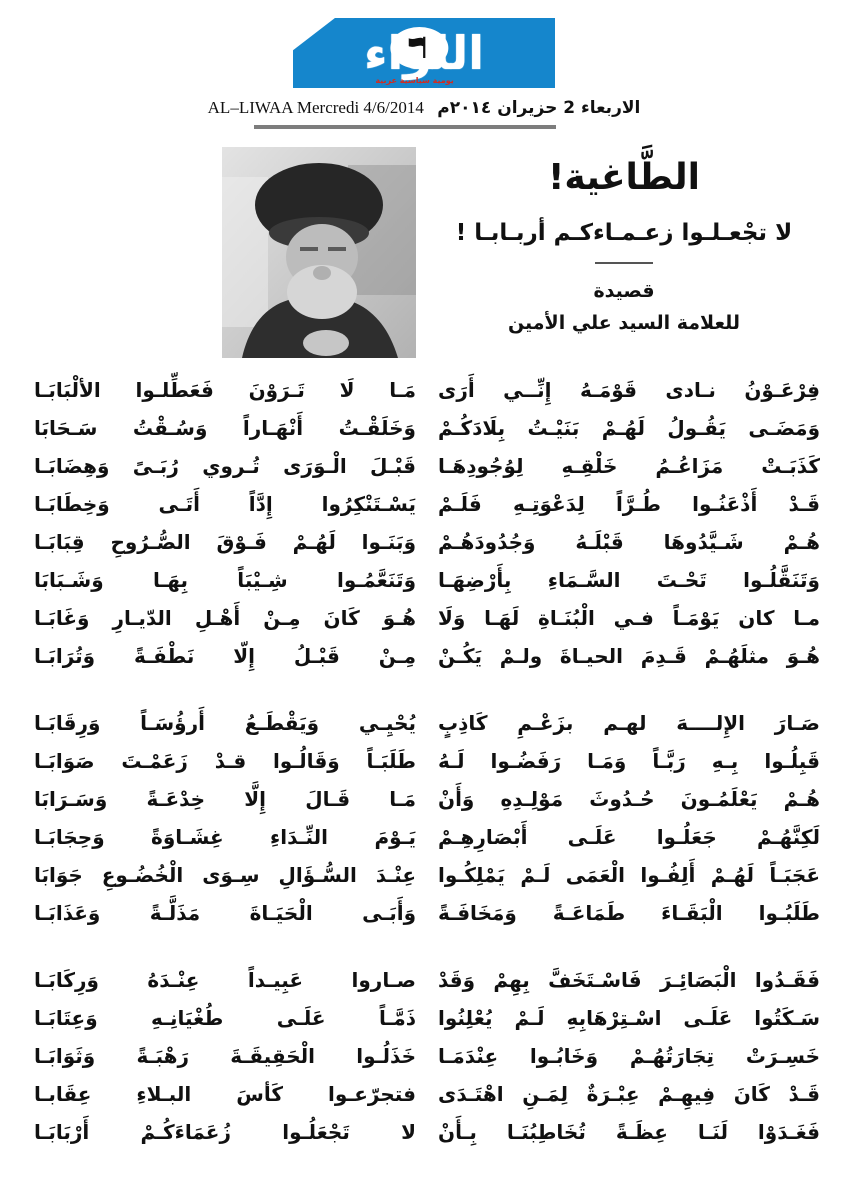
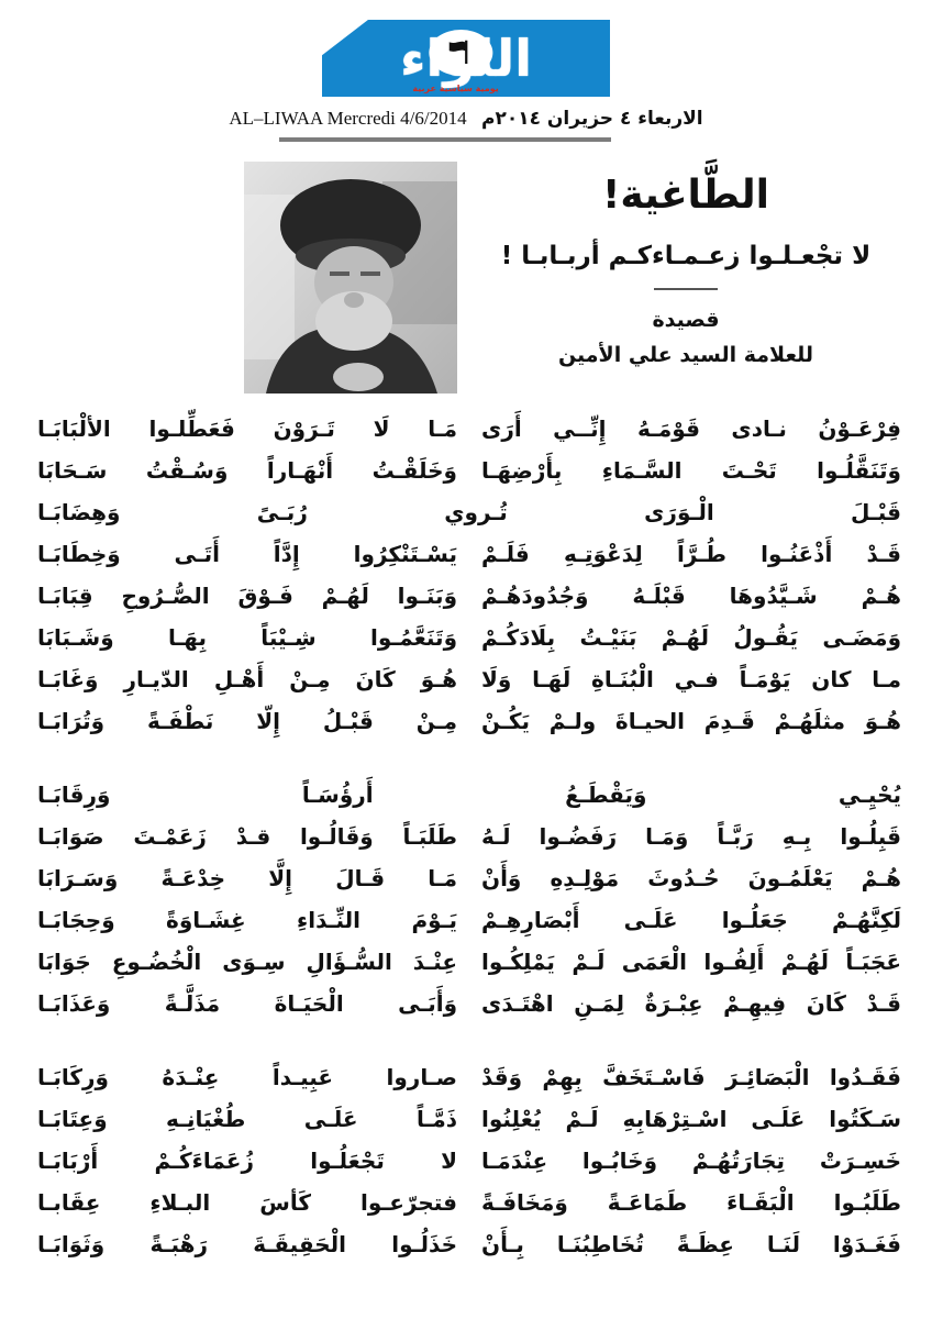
  يومية سياسية عربية
- الاربعاء 2 حزيران ٢٠١٤م AL–LIWAA Mercredi 4/6/2014
+ الاربعاء ٤ حزيران ٢٠١٤م AL–LIWAA Mercredi 4/6/2014
  الطَّاغية!
  لا تجْعـلـوا زعـمـاءكـم أربـابـا !
  قصيدة
  للعلامة السيد علي الأمين
  فِرْعَـوْنُ نـادى قَوْمَـهُ إِنِّــي أَرَى
  مَـا لَا تَـرَوْنَ فَعَطِّلـوا الألْبَابَـا
- وَمَضَـى يَقُـولُ لَهُـمْ بَنَيْـتُ بِلَادَكُـمْ
+ وَتَنَقَّلُـوا تَحْـتَ السَّـمَاءِ بِأَرْضِهَـا
  وَخَلَقْـتُ أَنْهَـاراً وَسُـقْتُ سَـحَابَا
- كَذَبَـتْ مَزَاعُـمُ خَلْقِـهِ لِوُجُودِهَـا
  قَبْـلَ الْـوَرَى تُـروي رُبَـىً وَهِضَابَـا
  قَـدْ أَذْعَنُـوا طُـرَّاً لِدَعْوَتِـهِ فَلَـمْ
  يَسْـتَنْكِرُوا إِدَّاً أَتَـى وَخِطَابَـا
  هُـمْ شَـيَّدُوهَا قَبْلَـهُ وَجُدُودَهُـمْ
  وَبَنَـوا لَهُـمْ فَـوْقَ الصُّـرُوحِ قِبَابَـا
- وَتَنَقَّلُـوا تَحْـتَ السَّـمَاءِ بِأَرْضِهَـا
+ وَمَضَـى يَقُـولُ لَهُـمْ بَنَيْـتُ بِلَادَكُـمْ
  وَتَنَعَّمُـوا شِـيْبَاً بِهَـا وَشَـبَابَا
  مـا كان يَوْمَـاً فـي الْبُنَـاةِ لَهَـا وَلَا
  هُـوَ كَانَ مِـنْ أَهْـلِ الدّيـارِ وَغَابَـا
  هُـوَ مثلَهُـمْ قَـدِمَ الحيـاةَ ولـمْ يَكُـنْ
  مِـنْ قَبْـلُ إِلّا نَطْفَـةً وَتُرَابَـا
- صَـارَ الإِلــــهَ لهـم بزَعْـمِ كَاذِبٍ
  يُحْيِـي وَيَقْطَـعُ أَرؤُسَـاً وَرِقَابَـا
  قَبِلُـوا بِـهِ رَبَّـاً وَمَـا رَفَضُـوا لَـهُ
  طَلَبَـاً وَقَالُـوا قـدْ زَعَمْـتَ صَوَابَـا
  هُـمْ يَعْلَمُـونَ حُـدُوثَ مَوْلِـدِهِ وَأَنْ
  مَـا قَـالَ إِلَّا خِدْعَـةً وَسَـرَابَا
  لَكِنَّهُـمْ جَعَلُـوا عَلَـى أَبْصَارِهِـمْ
  يَـوْمَ النِّـدَاءِ غِشَـاوَةً وَحِجَابَـا
  عَجَبَـاً لَهُـمْ أَلِفُـوا الْعَمَى لَـمْ يَمْلِكُـوا
  عِنْـدَ السُّـؤَالِ سِـوَى الْخُضُـوعِ جَوَابَا
- طَلَبُـوا الْبَقَـاءَ طَمَاعَـةً وَمَخَافَـةً
+ قَـدْ كَانَ فِيهِـمْ عِبْـرَةٌ لِمَـنِ اهْتَـدَى
  وَأَبَـى الْحَيَـاةَ مَذَلَّـةً وَعَذَابَـا
  فَقَـدُوا الْبَصَائِـرَ فَاسْـتَخَفَّ بِهِمْ وَقَدْ
  صـاروا عَبِيـداً عِنْـدَهُ وَرِكَابَـا
  سَـكَتُوا عَلَـى اسْـتِرْهَابِهِ لَـمْ يُعْلِنُوا
  ذَمَّـاً عَلَـى طُغْيَانِـهِ وَعِتَابَـا
  خَسِـرَتْ تِجَارَتُهُـمْ وَخَابُـوا عِنْدَمَـا
- خَذَلُـوا الْحَقِيقَـةَ رَهْبَـةً وَثَوَابَـا
+ لا تَجْعَلُـوا زُعَمَاءَكُـمْ أَرْبَابَـا
- قَـدْ كَانَ فِيهِـمْ عِبْـرَةٌ لِمَـنِ اهْتَـدَى
+ طَلَبُـوا الْبَقَـاءَ طَمَاعَـةً وَمَخَافَـةً
  فتجرّعـوا كَأسَ البـلاءِ عِقَابـا
  فَغَـدَوْا لَنَـا عِظَـةً تُخَاطِبُنَـا بِـأَنْ
- لا تَجْعَلُـوا زُعَمَاءَكُـمْ أَرْبَابَـا
+ خَذَلُـوا الْحَقِيقَـةَ رَهْبَـةً وَثَوَابَـا
